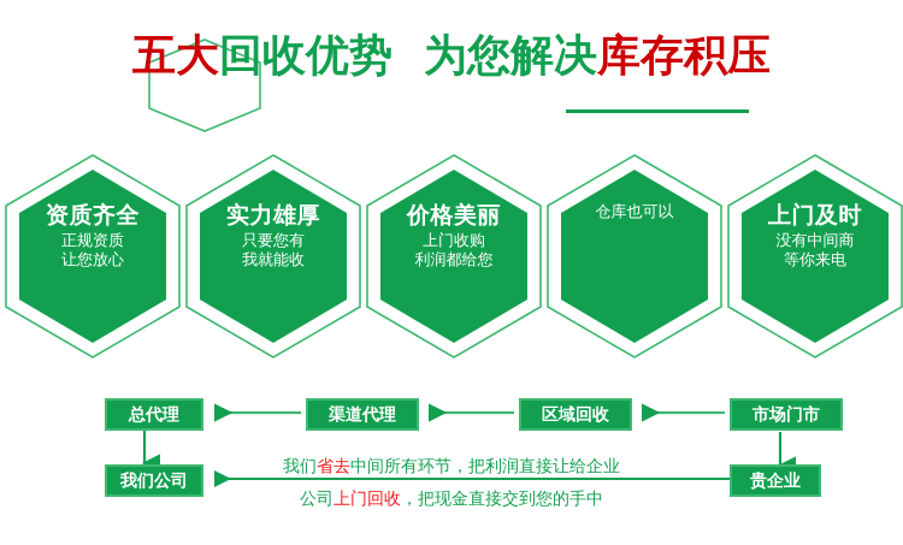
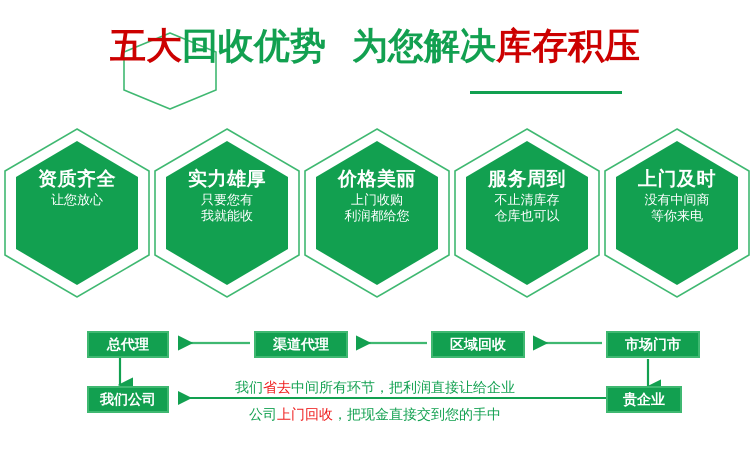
  五大回收优势 为您解决库存积压
  资质齐全
- 正规资质
  让您放心
  实力雄厚
  只要您有
  我就能收
  价格美丽
  上门收购
  利润都给您
+ 服务周到
+ 不止清库存
  仓库也可以
  上门及时
  没有中间商
  等你来电
  总代理
  渠道代理
  区域回收
  市场门市
  我们公司
  贵企业
  我们省去中间所有环节，把利润直接让给企业
  公司上门回收，把现金直接交到您的手中
